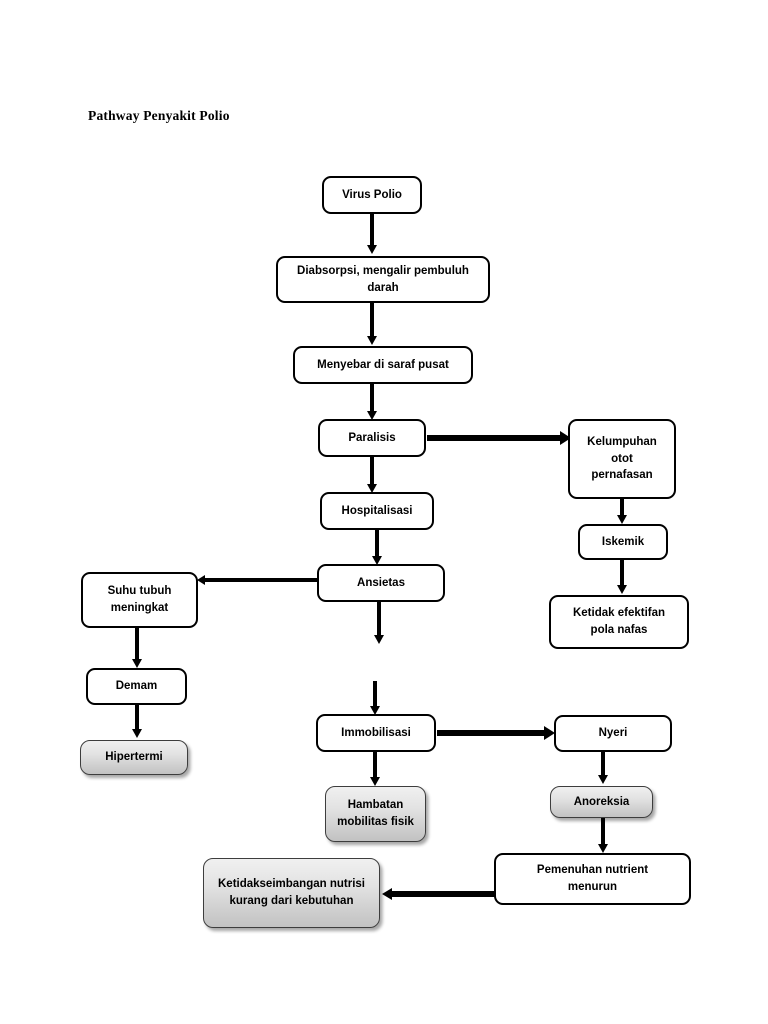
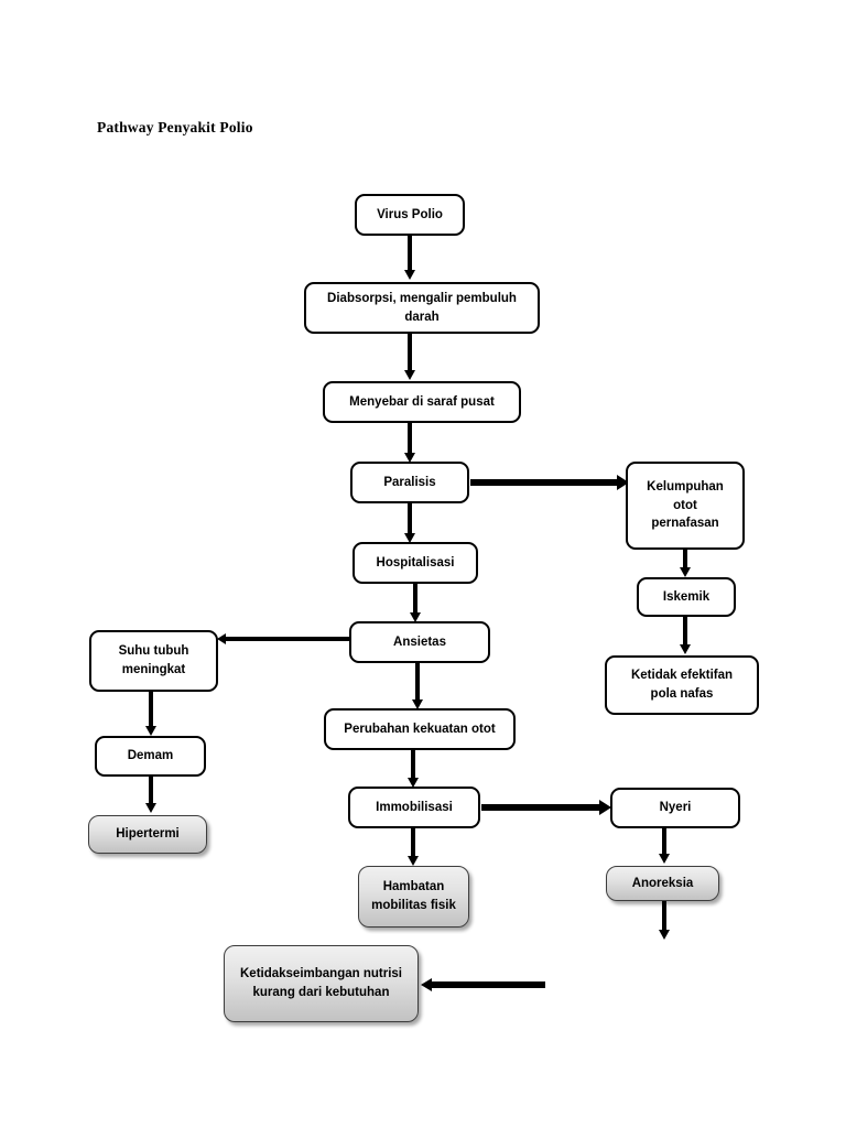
  Pathway Penyakit Polio
  Virus Polio
  Diabsorpsi, mengalir pembuluh
  darah
  Menyebar di saraf pusat
  Paralisis
  Hospitalisasi
  Ansietas
+ Perubahan kekuatan otot
  Immobilisasi
  Hambatan
  mobilitas fisik
  Kelumpuhan
  otot
  pernafasan
  Iskemik
  Ketidak efektifan
  pola nafas
  Nyeri
  Anoreksia
- Pemenuhan nutrient
- menurun
  Ketidakseimbangan nutrisi
  kurang dari kebutuhan
  Suhu tubuh
  meningkat
  Demam
  Hipertermi
